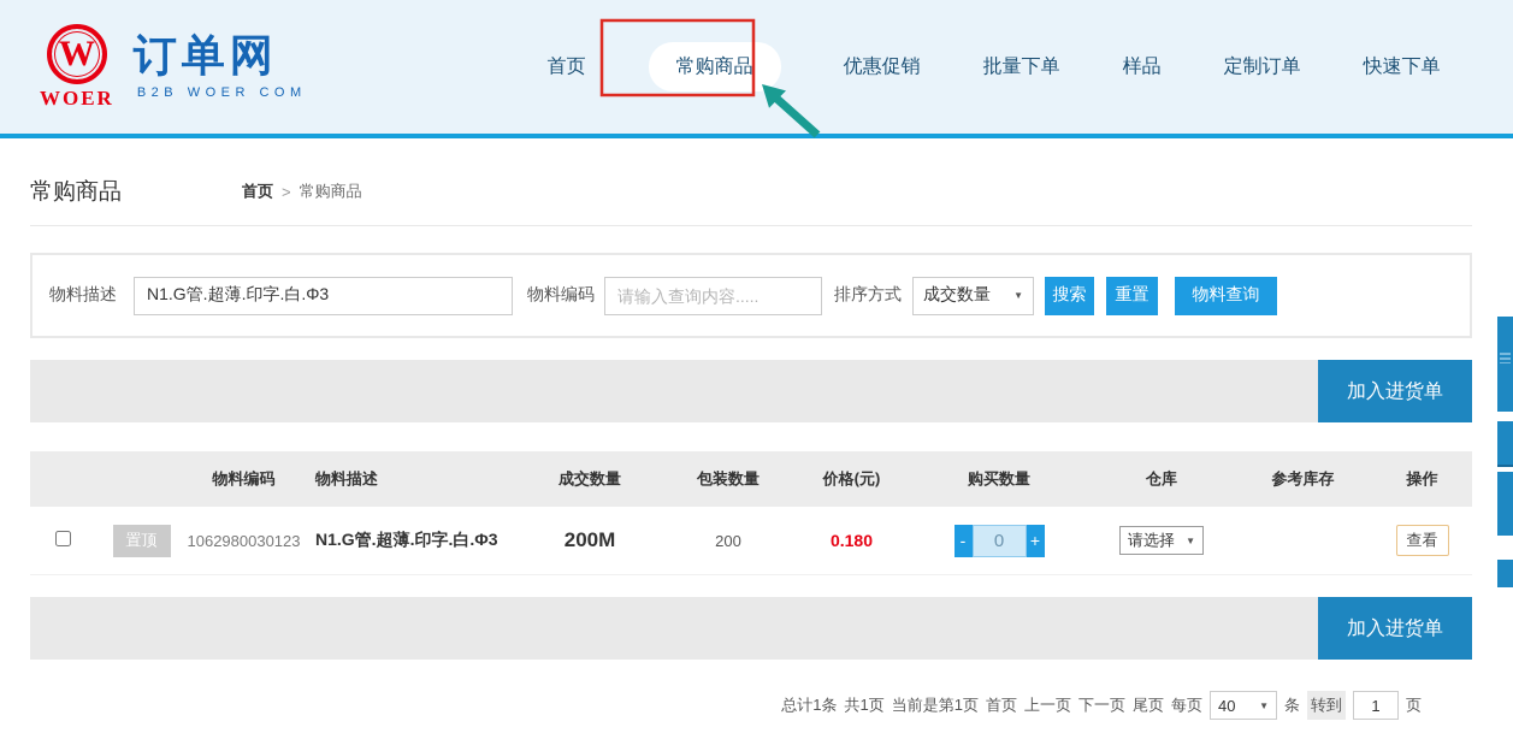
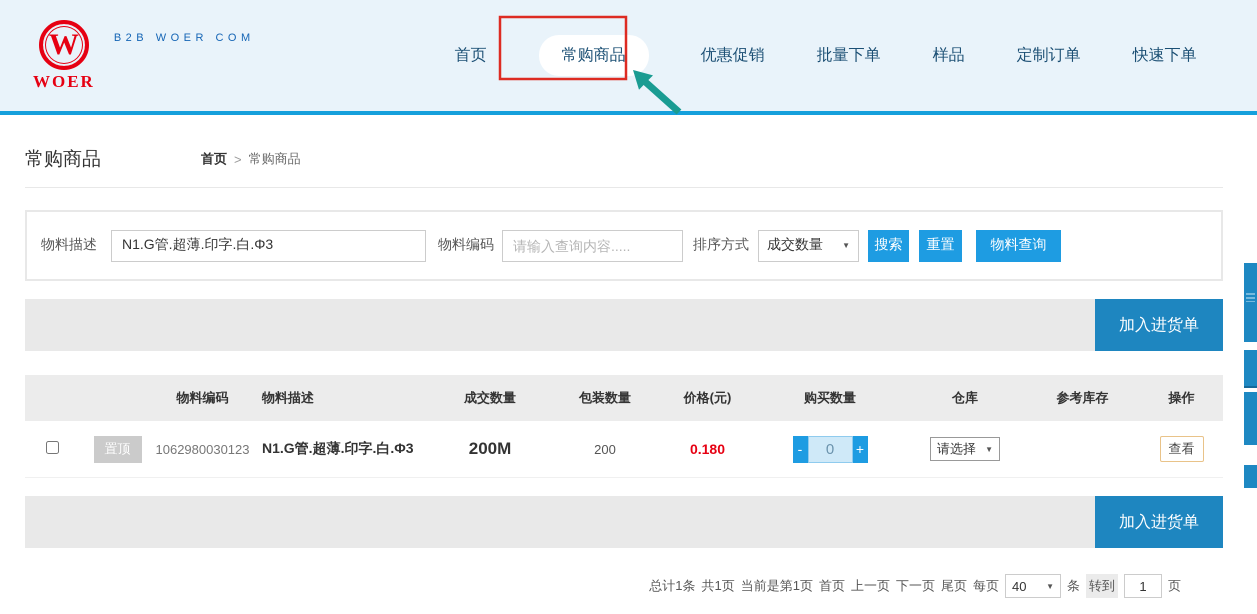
  W
  WOER
- 订单网
  B2B WOER COM
  首页
  常购商品
  优惠促销
  批量下单
  样品
  定制订单
  快速下单
  常购商品
  首页
  >
  常购商品
  物料描述
  N1.G管.超薄.印字.白.Φ3
  物料编码
  请输入查询内容.....
  排序方式
  成交数量
  ▼
  搜索
  重置
  物料查询
  加入进货单
  物料编码
  物料描述
  成交数量
  包装数量
  价格(元)
  购买数量
  仓库
  参考库存
  操作
  置顶
  1062980030123
  N1.G管.超薄.印字.白.Φ3
  200M
  200
  0.180
  -
  0
  +
  请选择
  ▼
  查看
  加入进货单
  总计1条
  共1页
  当前是第1页
  首页
  上一页
  下一页
  尾页
  每页
  40
  ▼
  条
  转到
  1
  页
